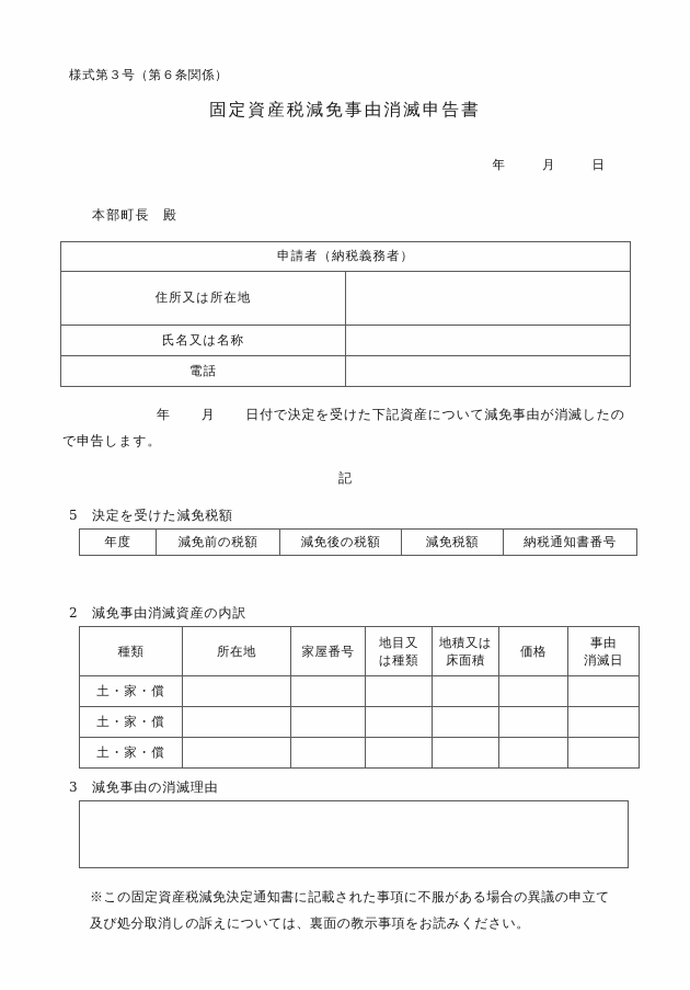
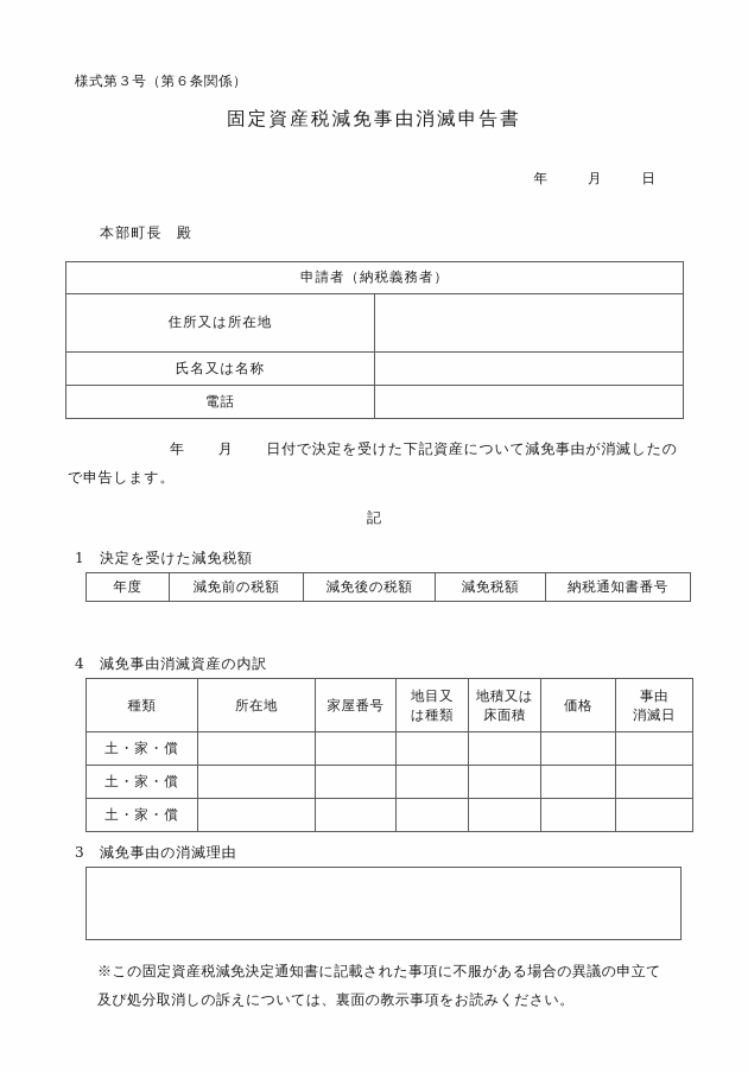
  様式第３号（第６条関係）
  固定資産税減免事由消滅申告書
  年 月 日
  本部町長 殿
  申請者（納税義務者）
  住所又は所在地
  氏名又は名称
  電話
  年 月 日付で決定を受けた下記資産について減免事由が消滅したので申告します。
  記
- 5 決定を受けた減免税額
+ 1 決定を受けた減免税額
  年度	減免前の税額	減免後の税額	減免税額	納税通知書番号
- 2 減免事由消滅資産の内訳
+ 4 減免事由消滅資産の内訳
  種類	所在地	家屋番号	地目又 は種類	地積又は 床面積	価格	事由 消滅日
  土・家・償
  土・家・償
  土・家・償
  3 減免事由の消滅理由
  ※この固定資産税減免決定通知書に記載された事項に不服がある場合の異議の申立て
  及び処分取消しの訴えについては、裏面の教示事項をお読みください。
